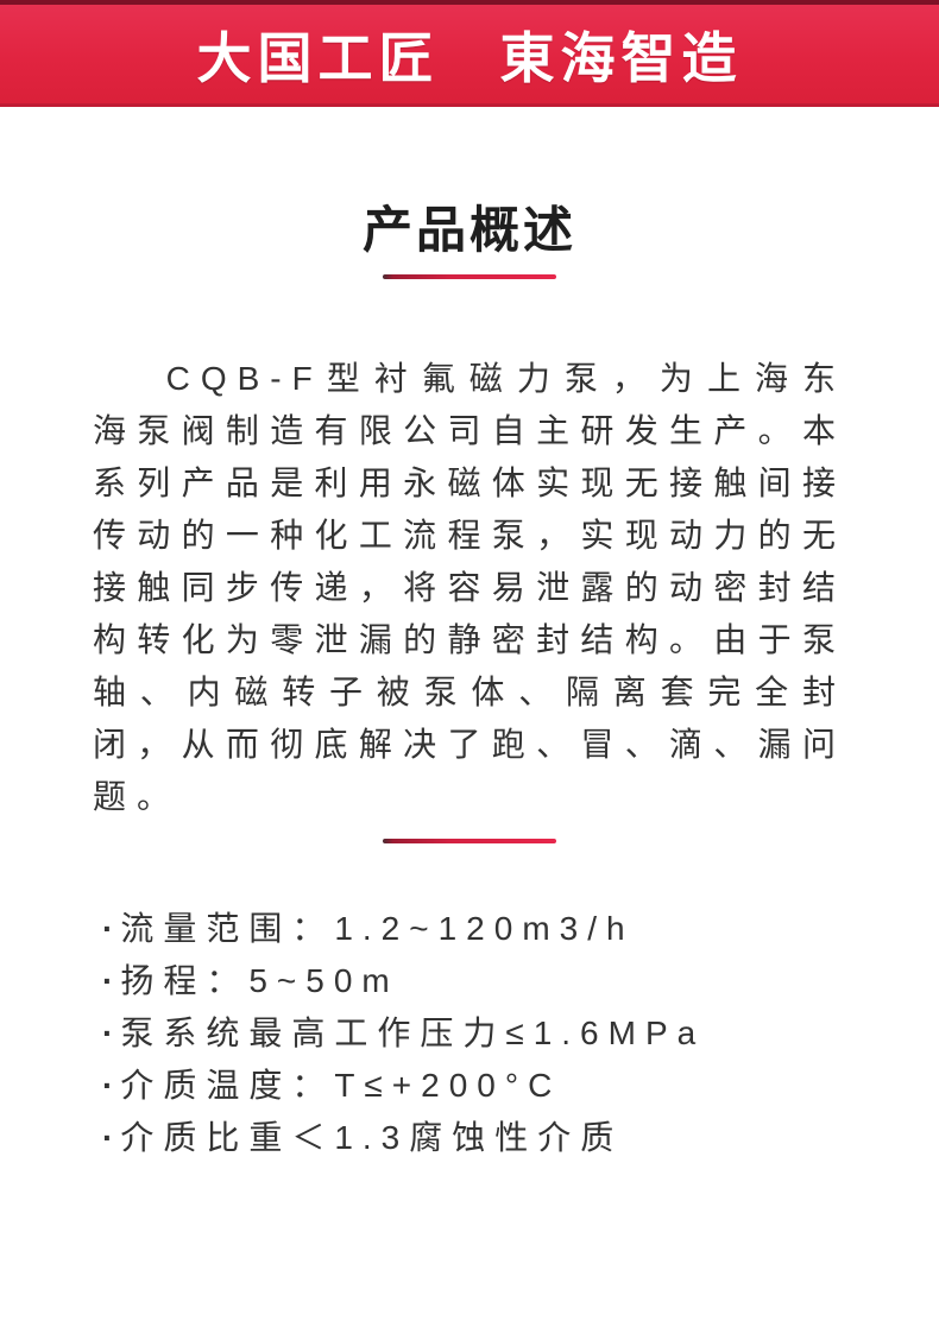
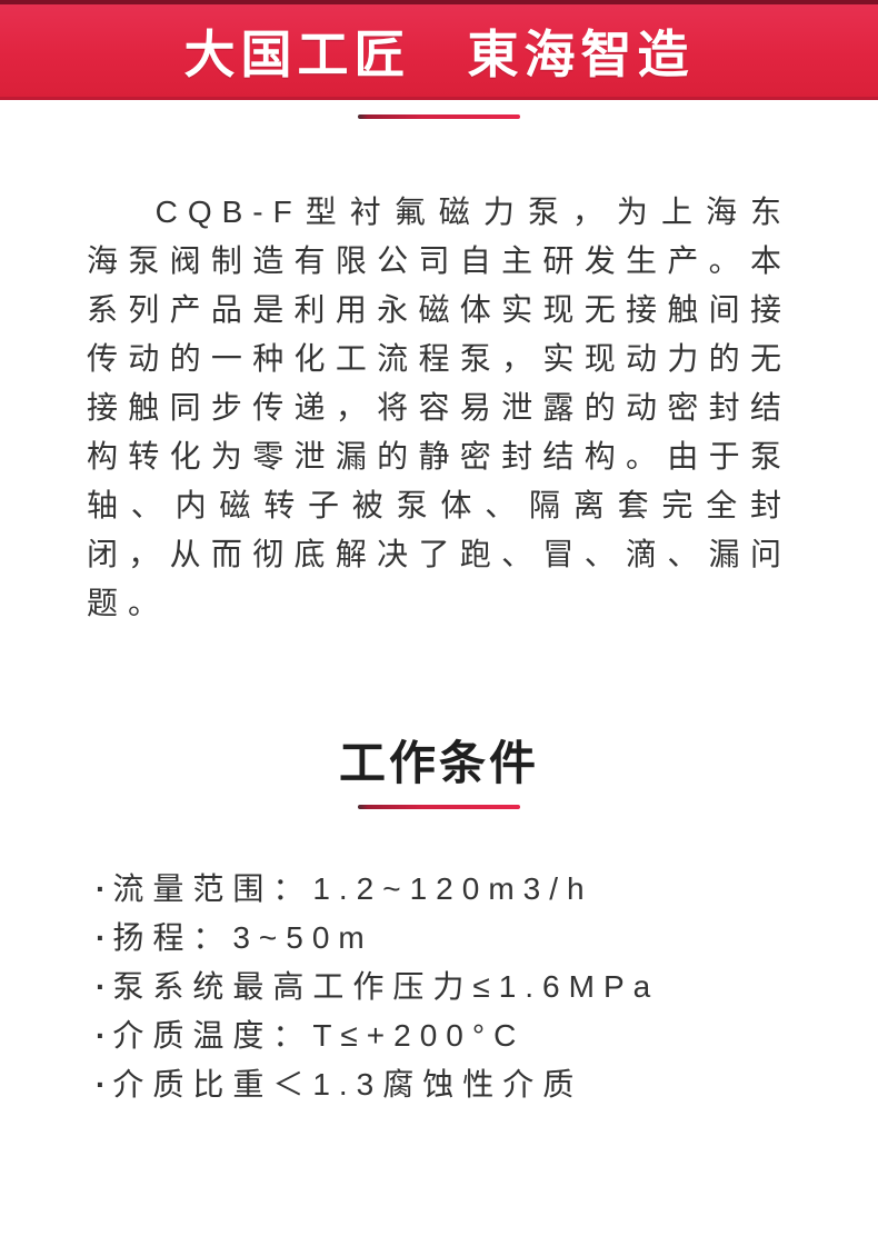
  大国工匠 東海智造
- 产品概述
  CQB-F型衬氟磁力泵，为上海东海泵阀制造有限公司自主研发生产。本系列产品是利用永磁体实现无接触间接传动的一种化工流程泵，实现动力的无接触同步传递，将容易泄露的动密封结构转化为零泄漏的静密封结构。由于泵轴、内磁转子被泵体、隔离套完全封闭，从而彻底解决了跑、冒、滴、漏问题。
+ 工作条件
  ·
  流量范围：1.2~120m3/h
  ·
- 扬程：5~50m
+ 扬程：3~50m
  ·
  泵系统最高工作压力≤1.6MPa
  ·
  介质温度：T≤+200°C
  ·
  介质比重＜1.3腐蚀性介质
